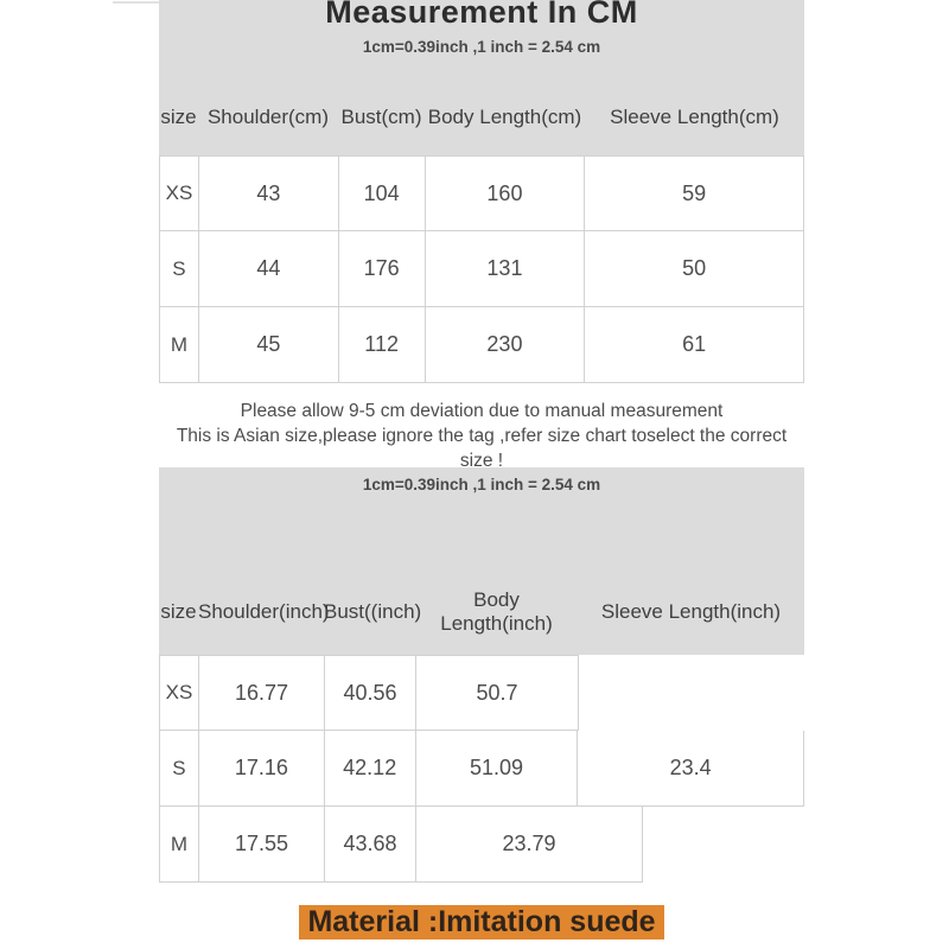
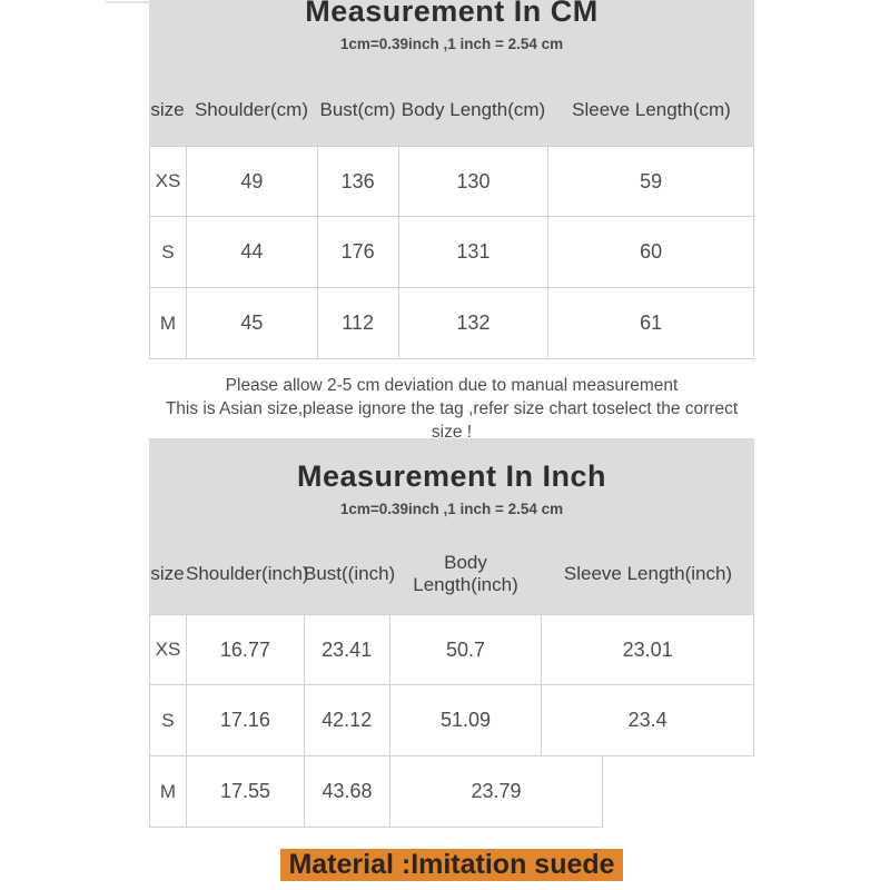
  Measurement In CM
  1cm=0.39inch ,1 inch = 2.54 cm
  size
  Shoulder(cm)
  Bust(cm)
  Body Length(cm)
  Sleeve Length(cm)
  XS
- 43
+ 49
- 104
+ 136
- 160
+ 130
  59
  S
  44
  176
  131
- 50
+ 60
  M
  45
  112
- 230
+ 132
  61
- Please allow 9-5 cm deviation due to manual measurement
+ Please allow 2-5 cm deviation due to manual measurement
  This is Asian size,please ignore the tag ,refer size chart toselect the correct size !
+ Measurement In Inch
  1cm=0.39inch ,1 inch = 2.54 cm
  size
  Shoulder(inch
  Bust((inch
  Body Length(inch)
  Sleeve Length(inch)
  XS
  16.77
- 40.56
+ 23.41
  50.7
+ 23.01
  S
  17.16
  42.12
  51.09
  23.4
  M
  17.55
  43.68
  23.79
  Material :Imitation suede
